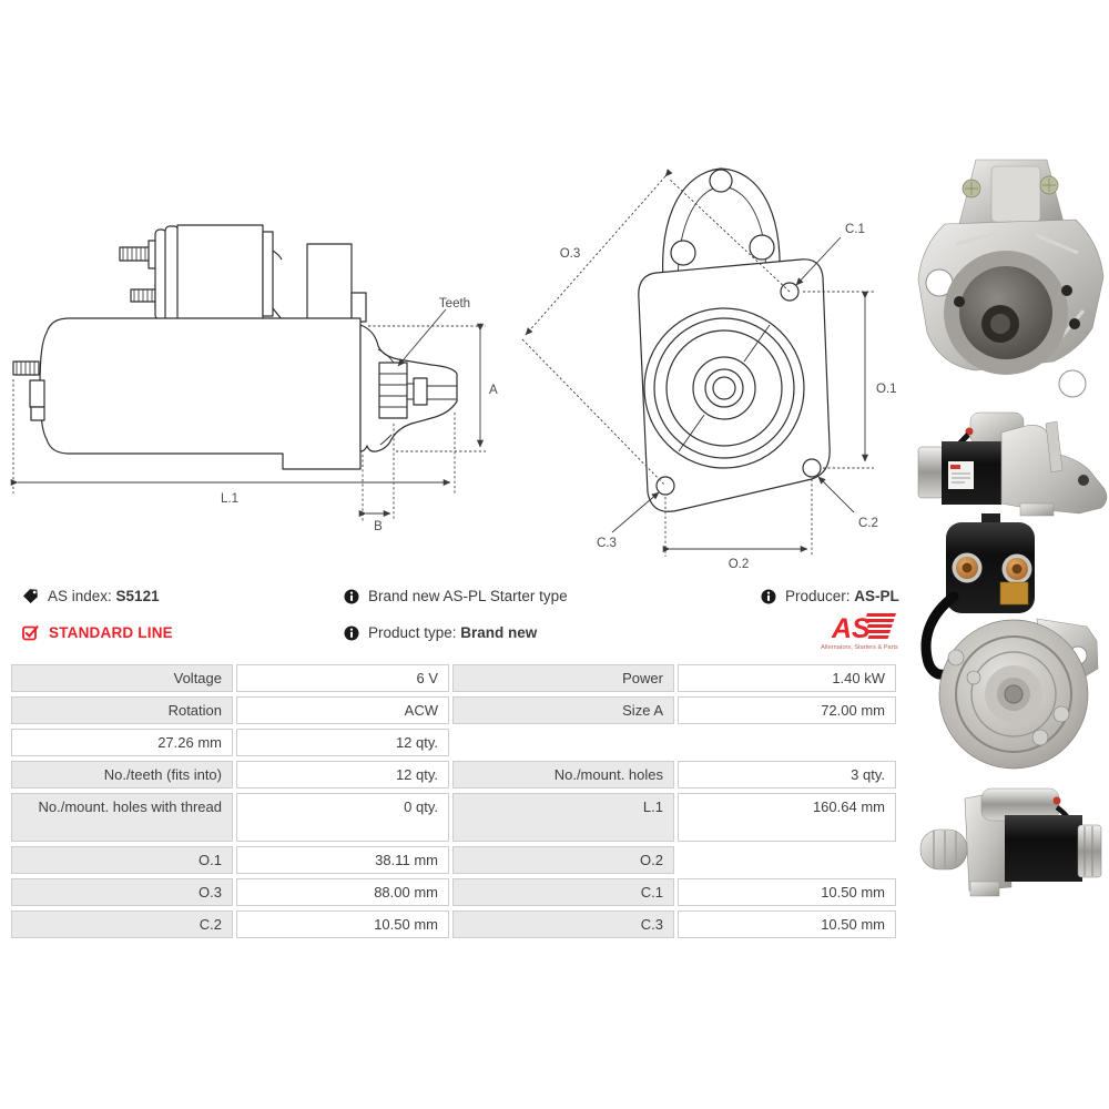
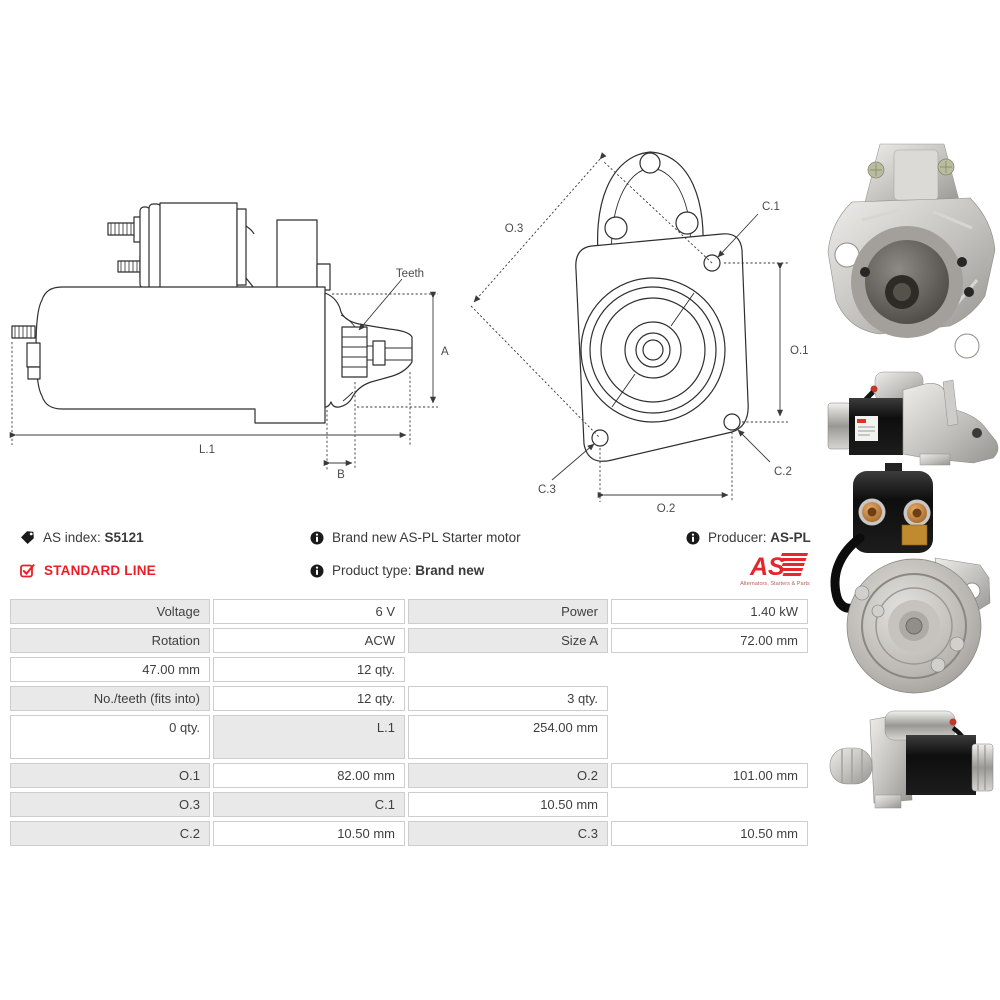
  Teeth
  A
  L.1
  B
  O.3
  C.1
  O.1
  C.2
  C.3
  O.2
  AS index: S5121
  STANDARD LINE
- Brand new AS-PL Starter type
+ Brand new AS-PL Starter motor
  Product type: Brand new
  Producer: AS-PL
  AS
  Voltage
  6 V
  Power
  1.40 kW
  Rotation
  ACW
  Size A
  72.00 mm
- 27.26 mm
+ 47.00 mm
  12 qty.
  No./teeth (fits into)
  12 qty.
- No./mount. holes
  3 qty.
- No./mount. holes with thread
  0 qty.
  L.1
- 160.64 mm
+ 254.00 mm
  O.1
- 38.11 mm
+ 82.00 mm
  O.2
+ 101.00 mm
  O.3
- 88.00 mm
  C.1
  10.50 mm
  C.2
  10.50 mm
  C.3
  10.50 mm
